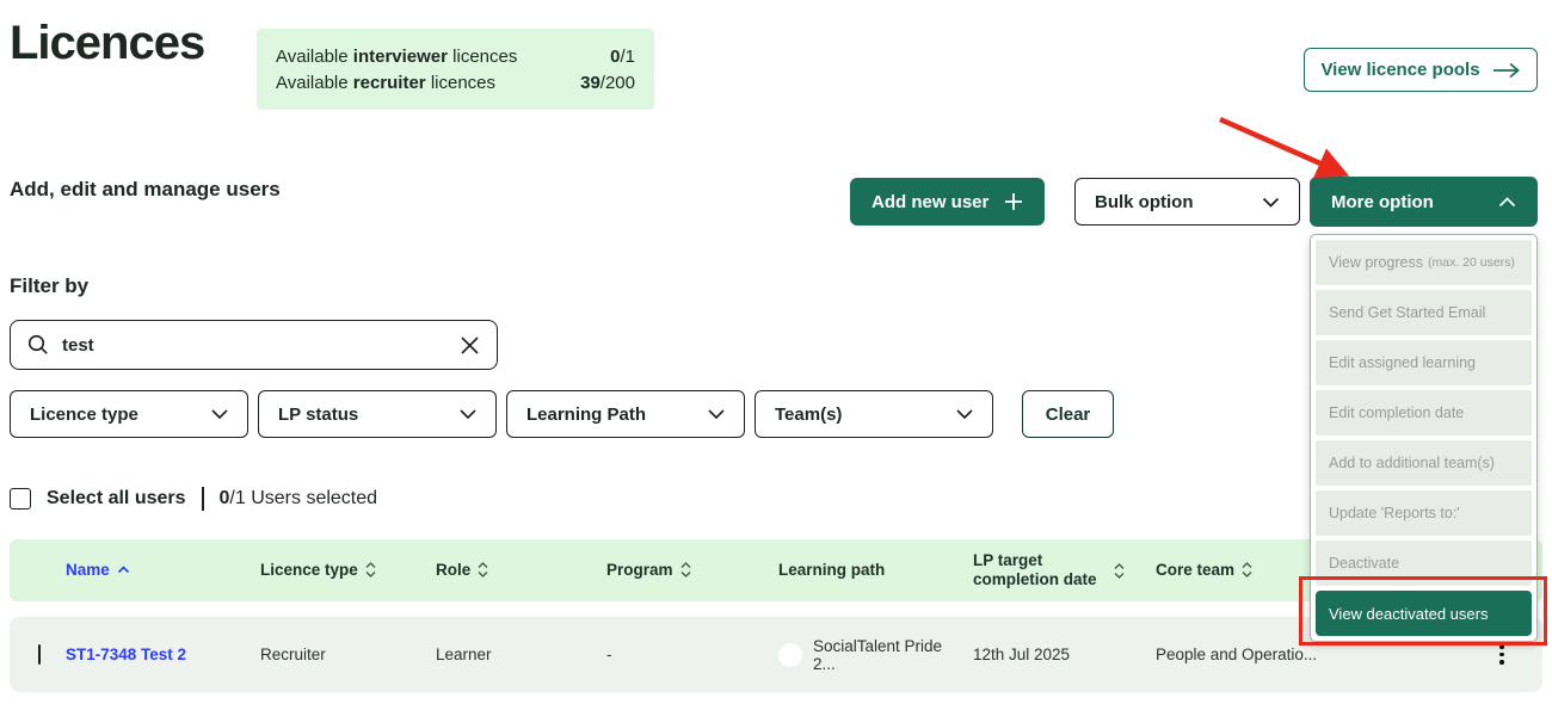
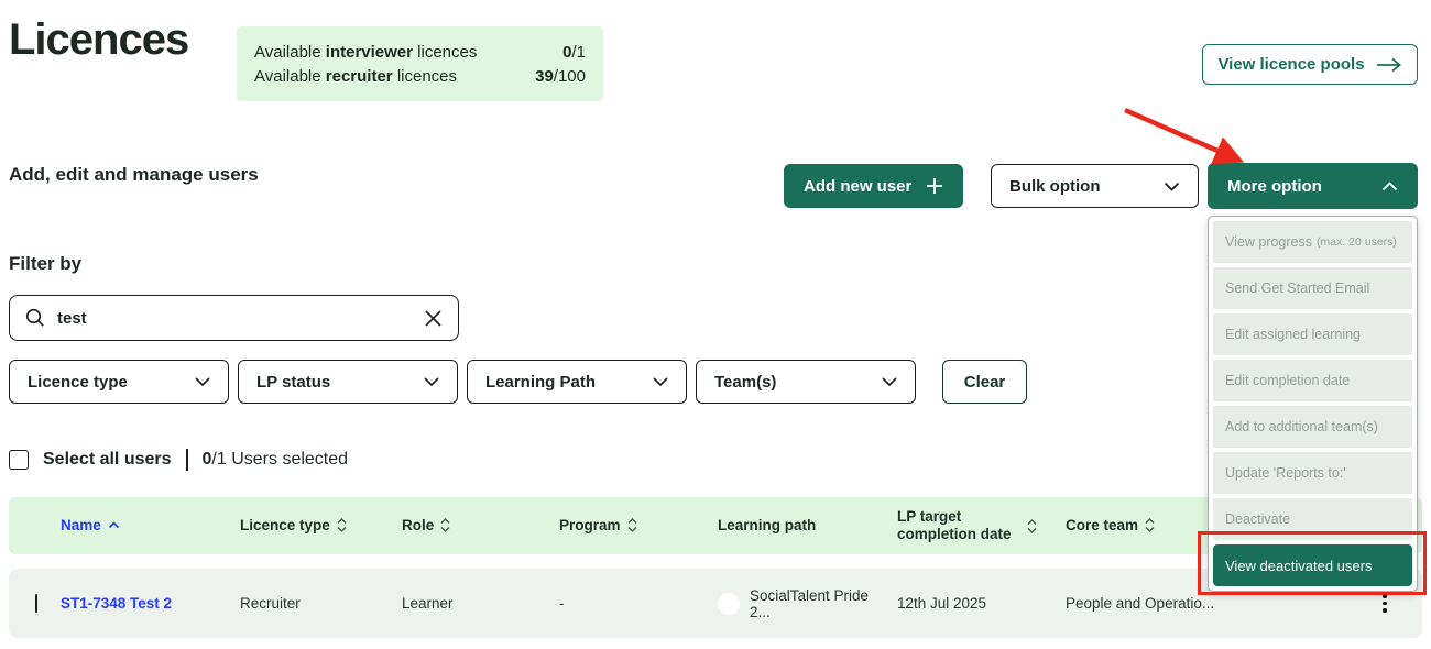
  Licences
  Available interviewer licences
  0/1
  Available recruiter licences
- 39/200
+ 39/100
  View licence pools
  Add, edit and manage users
  Add new user
  Bulk option
  More option
  Filter by
  test
  Licence type
  LP status
  Learning Path
  Team(s)
  Clear
  Select all users
  0/1 Users selected
  Name
  Licence type
  Role
  Program
  Learning path
  LP target completion date
  Core team
  ST1-7348 Test 2
  Recruiter
  Learner
  -
  SocialTalent Pride 2...
  12th Jul 2025
  People and Operatio...
  View progress
  (max. 20 users)
  Send Get Started Email
  Edit assigned learning
  Edit completion date
  Add to additional team(s)
  Update 'Reports to:'
  Deactivate
  View deactivated users
